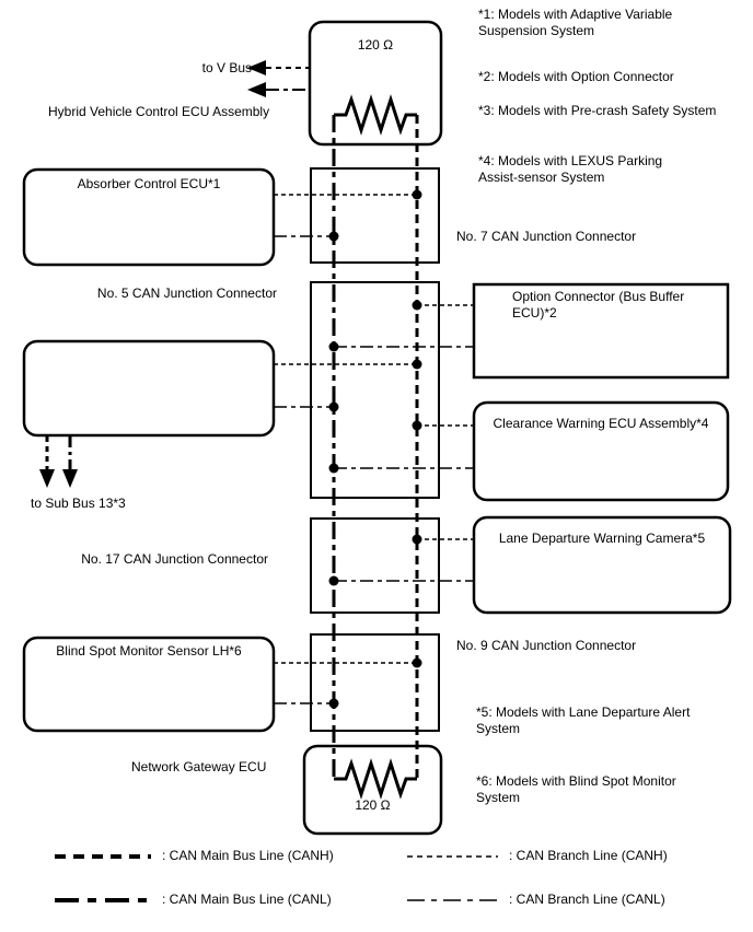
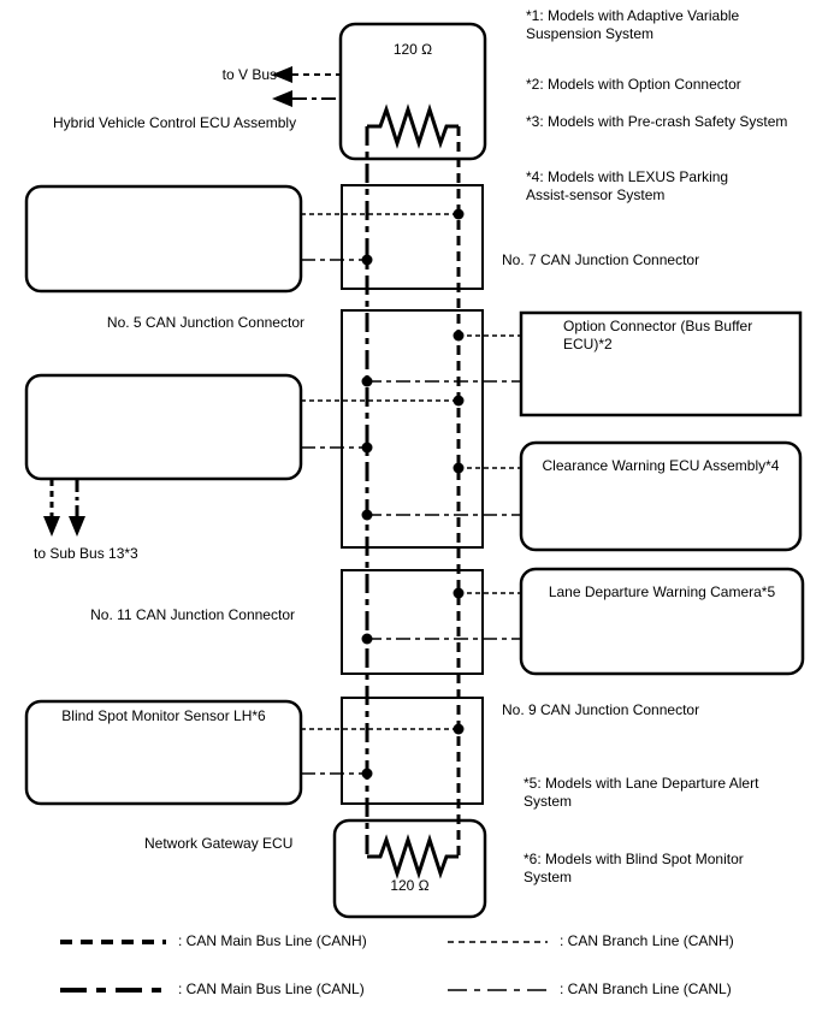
  to V Bus
  Hybrid Vehicle Control ECU Assembly
  120 Ω
- Absorber Control ECU*1
  No. 7 CAN Junction Connector
  No. 5 CAN Junction Connector
  Option Connector (Bus Buffer
  ECU)*2
  Clearance Warning ECU Assembly*4
  to Sub Bus 13*3
- No. 17 CAN Junction Connector
+ No. 11 CAN Junction Connector
  Lane Departure Warning Camera*5
  No. 9 CAN Junction Connector
  Blind Spot Monitor Sensor LH*6
  Network Gateway ECU
  120 Ω
  *1: Models with Adaptive Variable
  Suspension System
  *2: Models with Option Connector
  *3: Models with Pre-crash Safety System
  *4: Models with LEXUS Parking
  Assist-sensor System
  *5: Models with Lane Departure Alert
  System
  *6: Models with Blind Spot Monitor
  System
  : CAN Main Bus Line (CANH)
  : CAN Branch Line (CANH)
  : CAN Main Bus Line (CANL)
  : CAN Branch Line (CANL)
